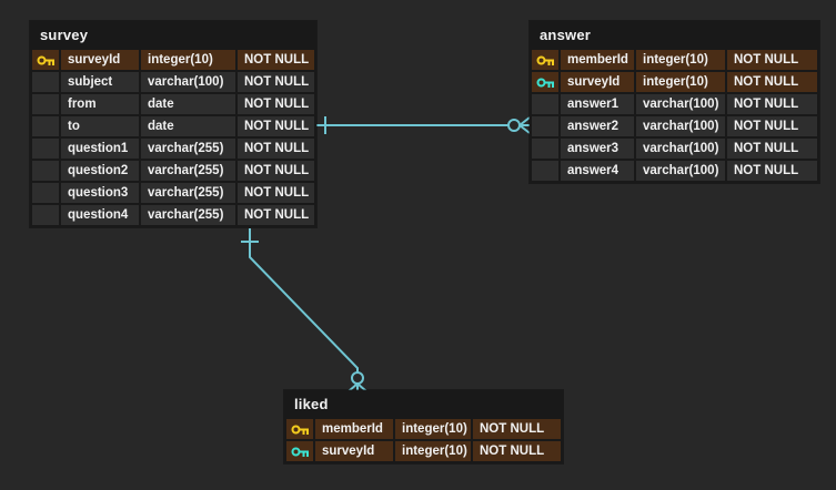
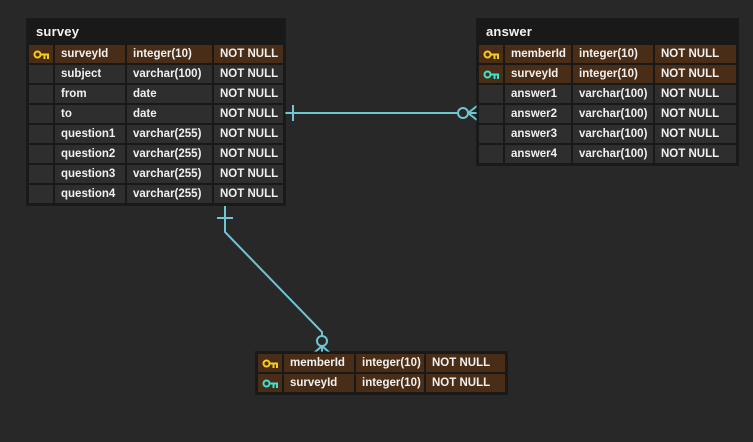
  survey
  surveyId
  integer(10)
  NOT NULL
  subject
  varchar(100)
  NOT NULL
  from
  date
  NOT NULL
  to
  date
  NOT NULL
  question1
  varchar(255)
  NOT NULL
  question2
  varchar(255)
  NOT NULL
  question3
  varchar(255)
  NOT NULL
  question4
  varchar(255)
  NOT NULL
  answer
  memberId
  integer(10)
  NOT NULL
  surveyId
  integer(10)
  NOT NULL
  answer1
  varchar(100)
  NOT NULL
  answer2
  varchar(100)
  NOT NULL
  answer3
  varchar(100)
  NOT NULL
  answer4
  varchar(100)
  NOT NULL
- liked
  memberId
  integer(10)
  NOT NULL
  surveyId
  integer(10)
  NOT NULL
